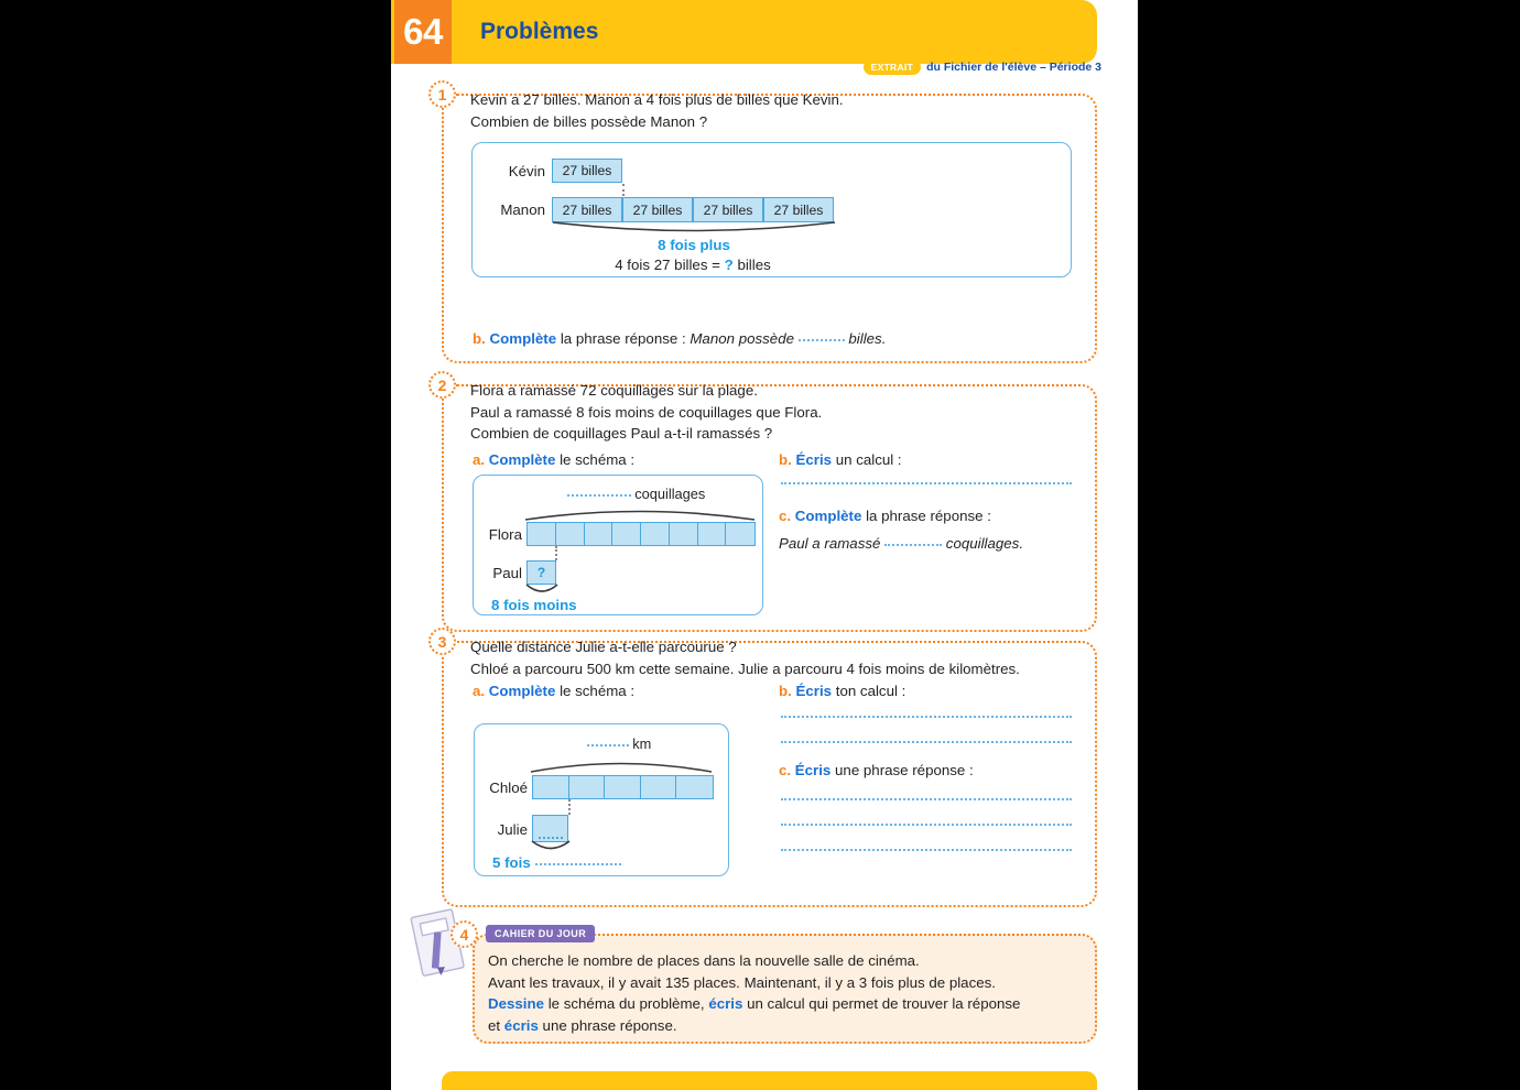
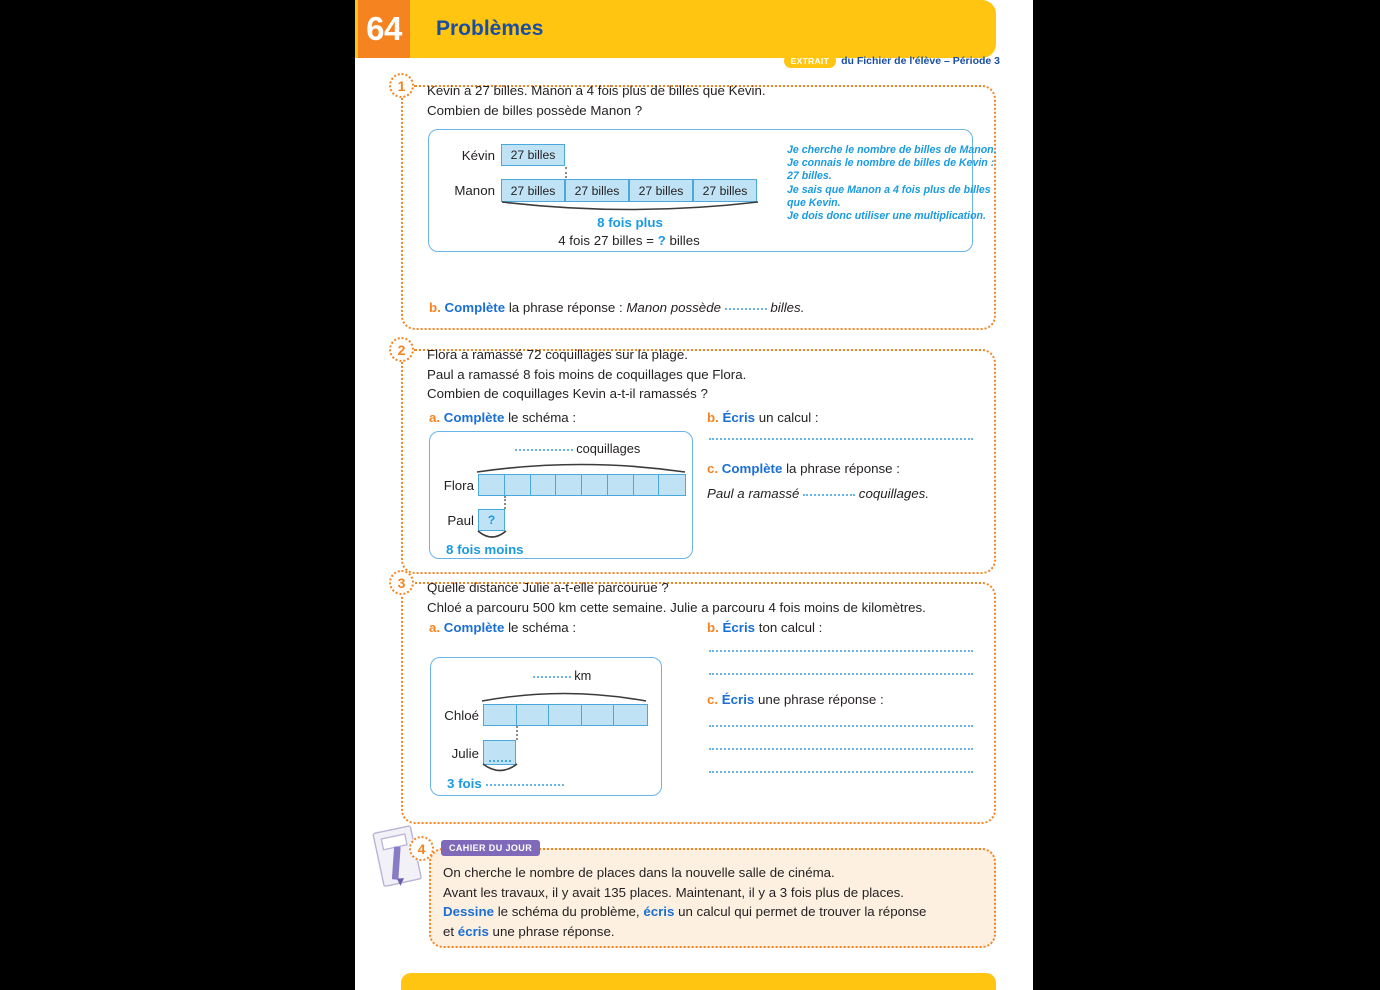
  64
  Problèmes
  EXTRAIT
  du Fichier de l'élève – Période 3
  1
  Kevin a 27 billes. Manon a 4 fois plus de billes que Kevin.
  Combien de billes possède Manon ?
  Kévin
  27 billes
  Manon
  27 billes
  27 billes
  27 billes
  27 billes
  8 fois plus
  4 fois 27 billes = ? billes
+ Je cherche le nombre de billes de Manon.
+ Je connais le nombre de billes de Kevin :
+ 27 billes.
+ Je sais que Manon a 4 fois plus de billes
+ que Kevin.
+ Je dois donc utiliser une multiplication.
  b. Complète la phrase réponse : Manon possède billes.
  2
  Flora a ramassé 72 coquillages sur la plage.
  Paul a ramassé 8 fois moins de coquillages que Flora.
- Combien de coquillages Paul a-t-il ramassés ?
+ Combien de coquillages Kevin a-t-il ramassés ?
  a. Complète le schéma :
  b. Écris un calcul :
  coquillages
  Flora
  Paul
  ?
  8 fois moins
  c. Complète la phrase réponse :
  Paul a ramassé coquillages.
  3
  Quelle distance Julie a-t-elle parcourue ?
  Chloé a parcouru 500 km cette semaine. Julie a parcouru 4 fois moins de kilomètres.
  a. Complète le schéma :
  b. Écris ton calcul :
  km
  Chloé
  Julie
- 5 fois
+ 3 fois
  c. Écris une phrase réponse :
  4
  CAHIER DU JOUR
  On cherche le nombre de places dans la nouvelle salle de cinéma.
  Avant les travaux, il y avait 135 places. Maintenant, il y a 3 fois plus de places.
  Dessine le schéma du problème, écris un calcul qui permet de trouver la réponse
  et écris une phrase réponse.
